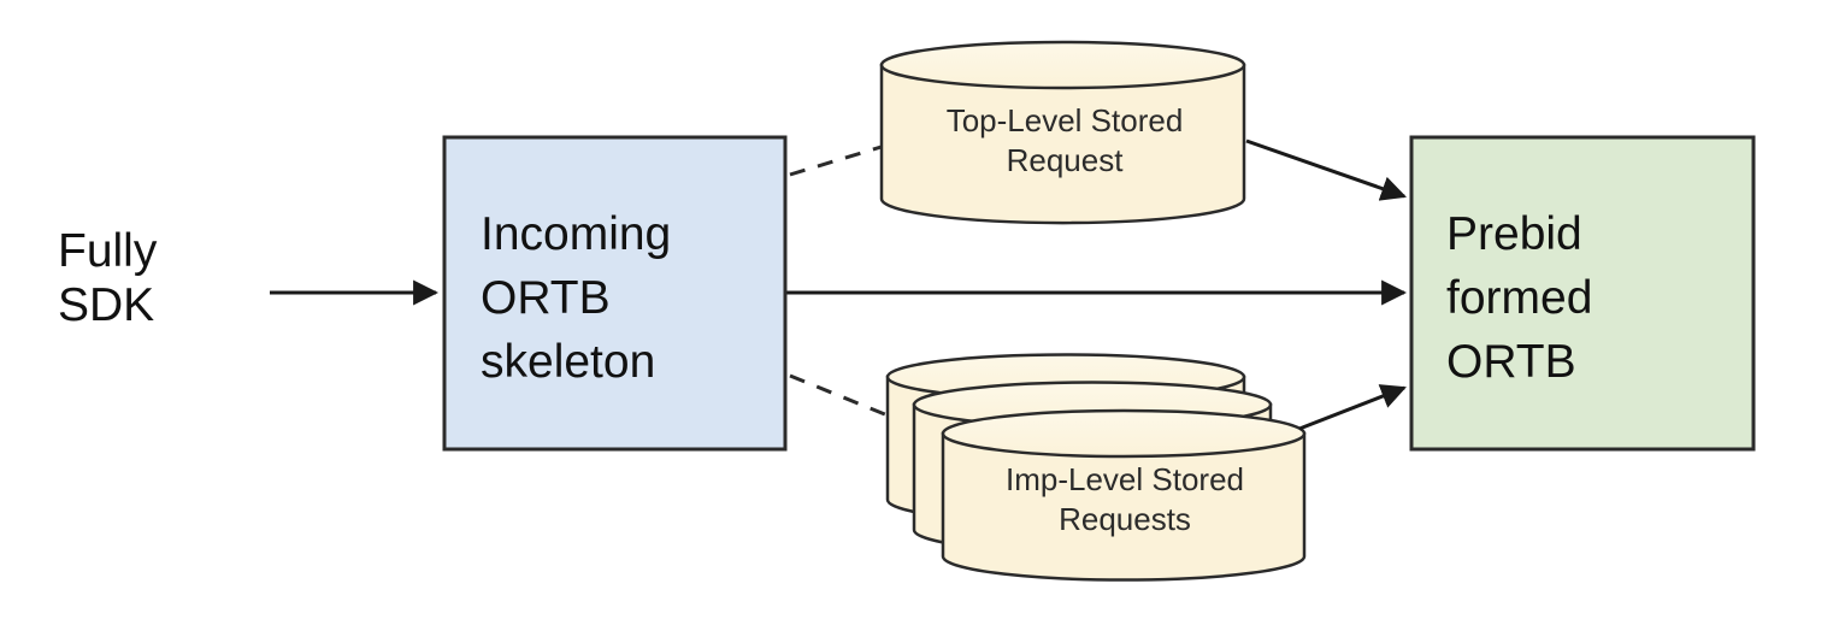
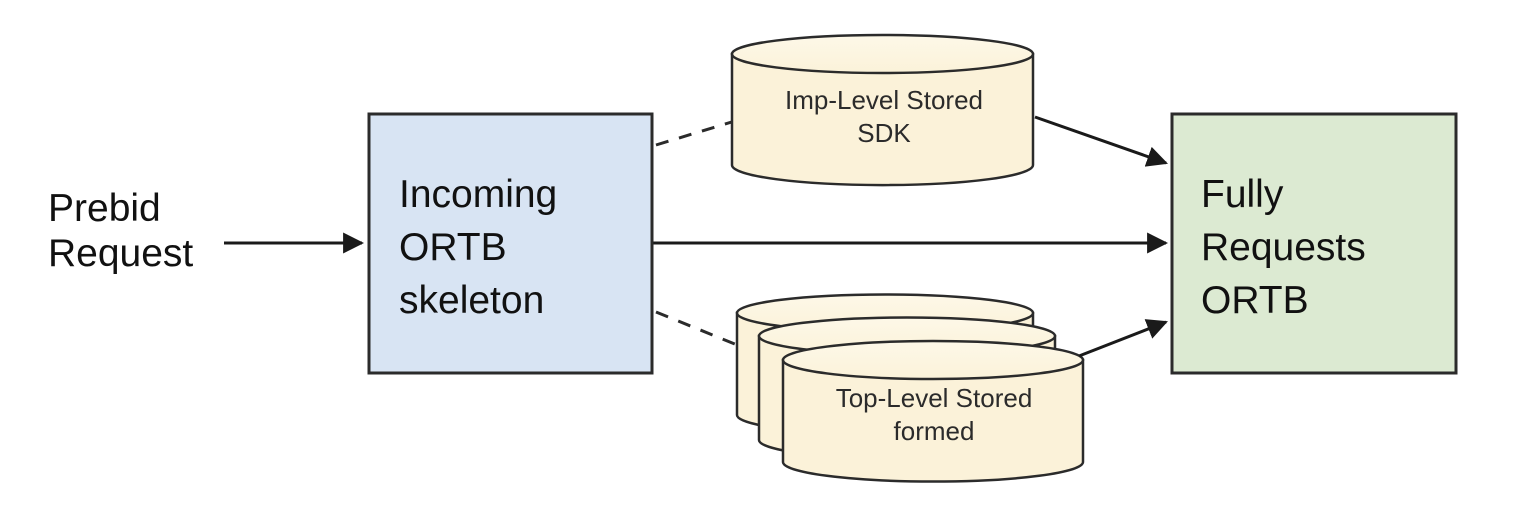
- Fully
+ Prebid
- SDK
+ Request
  Incoming
  ORTB
  skeleton
- Top-Level Stored
+ Imp-Level Stored
- Request
+ SDK
- Imp-Level Stored
+ Top-Level Stored
- Requests
+ formed
- Prebid
+ Fully
- formed
+ Requests
  ORTB
